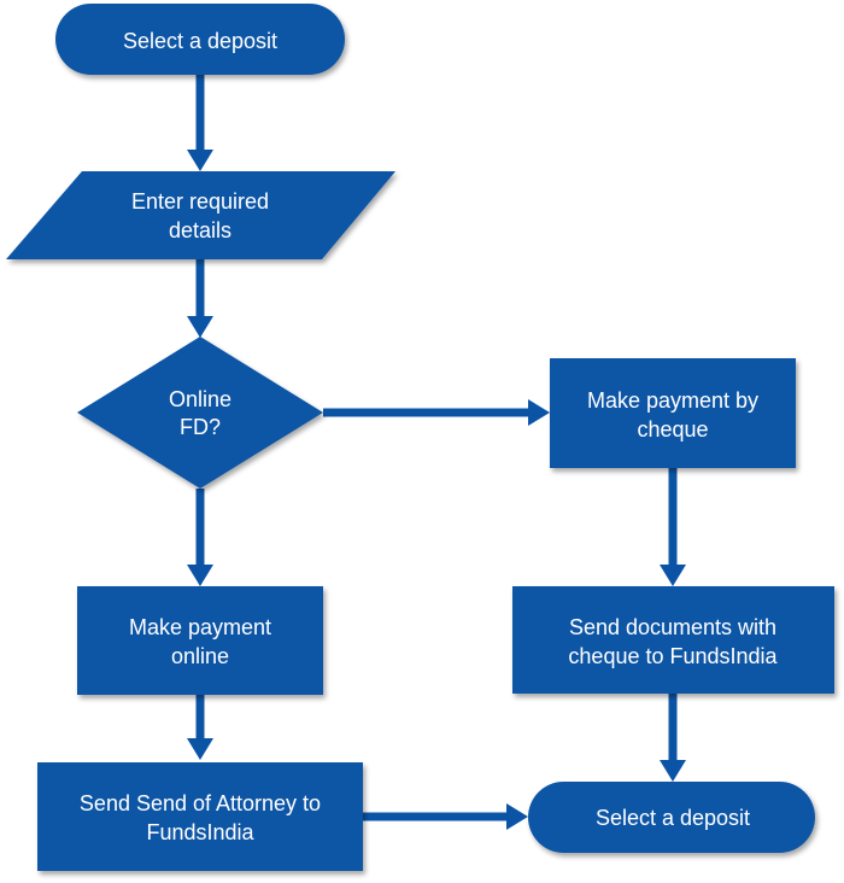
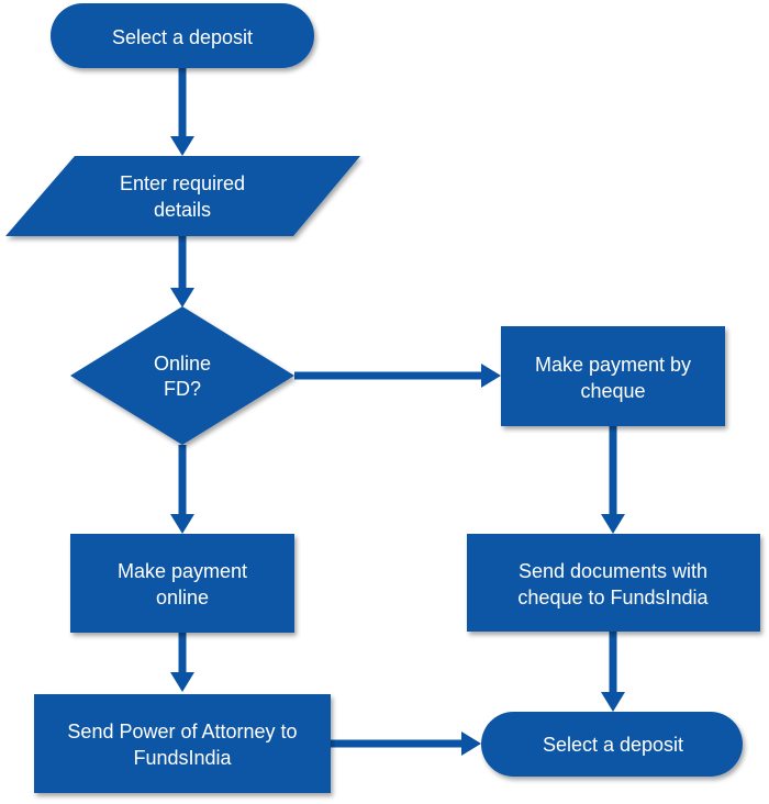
  Select a deposit
  Enter required
  details
  Online
  FD?
  Make payment by
  cheque
  Make payment
  online
  Send documents with
  cheque to FundsIndia
- Send Send of Attorney to
+ Send Power of Attorney to
  FundsIndia
  Select a deposit
